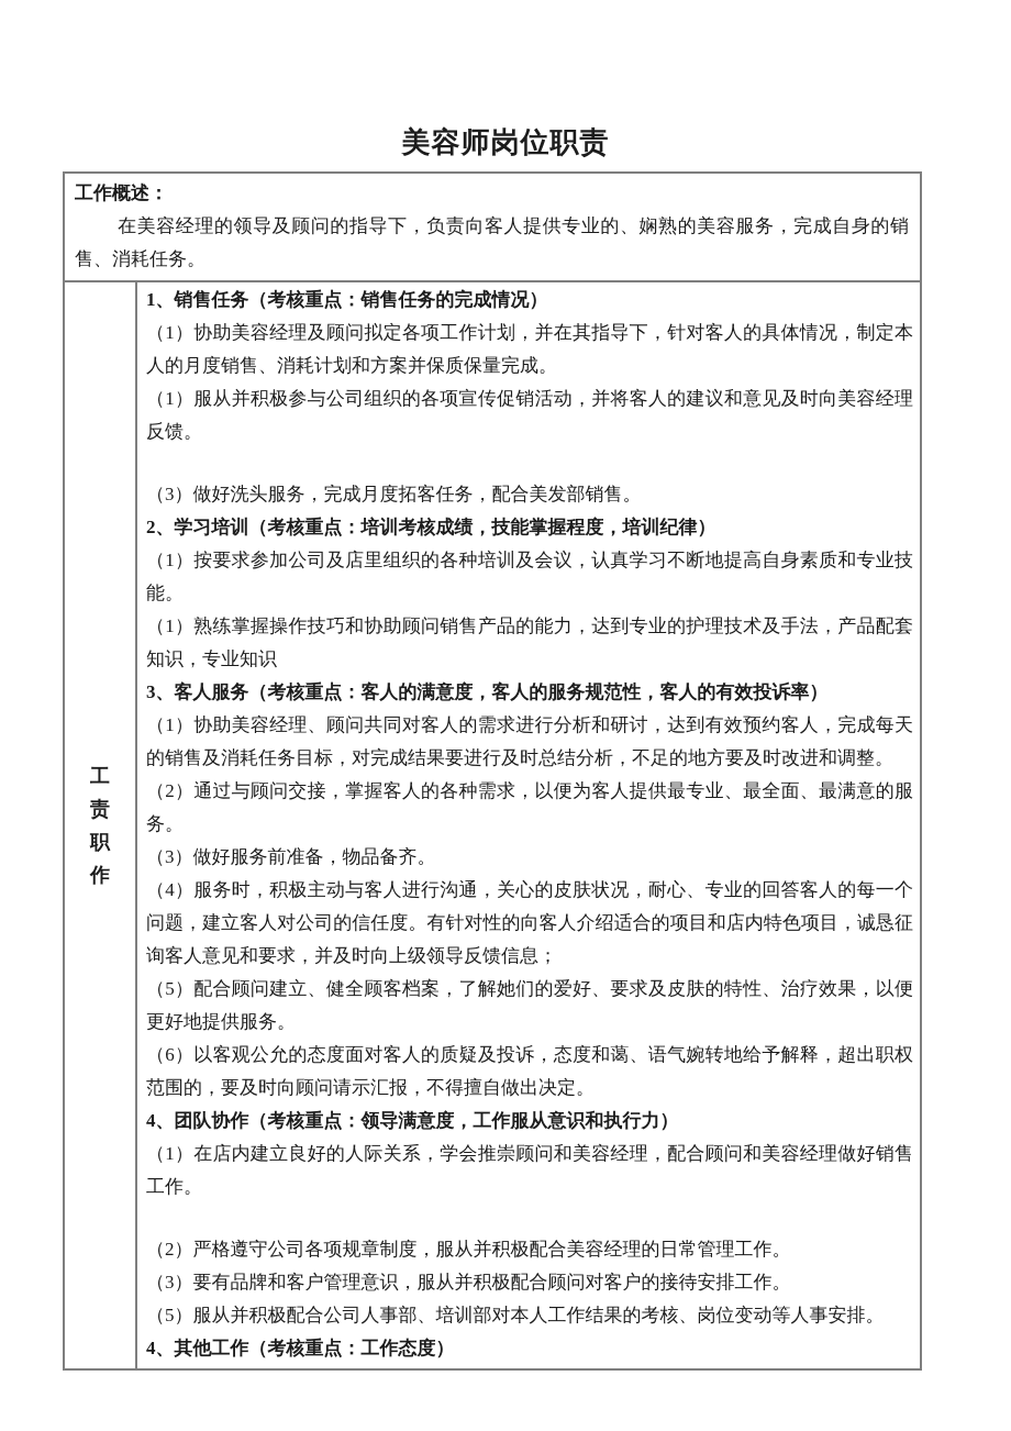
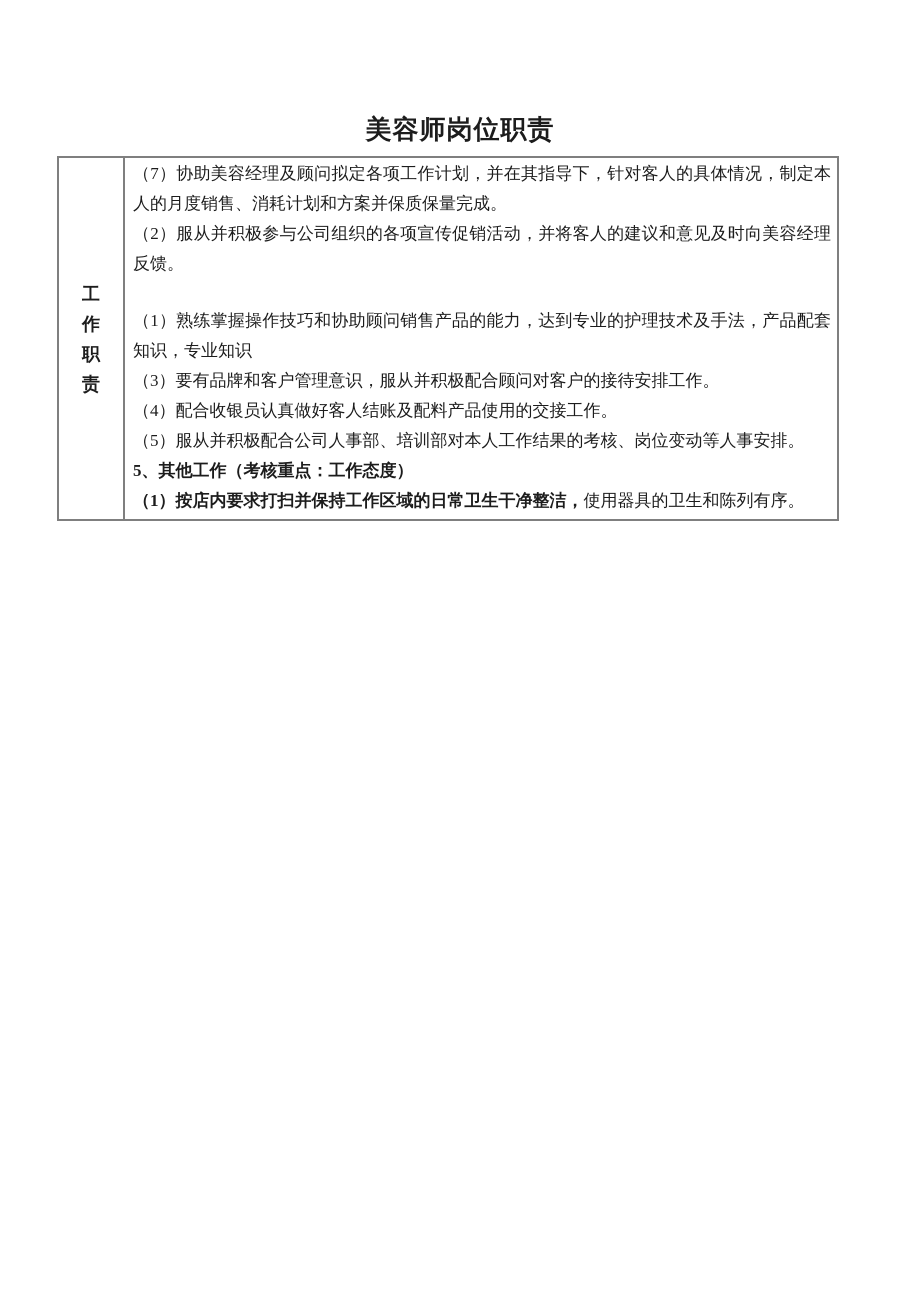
  美容师岗位职责
- 工作概述：
- 在美容经理的领导及顾问的指导下，负责向客人提供专业的、娴熟的美容服务，完成自身的销售、消耗任务。
  工
- 责
+ 作
  职
- 作
+ 责
- 1、销售任务（考核重点：销售任务的完成情况）
- （1）协助美容经理及顾问拟定各项工作计划，并在其指导下，针对客人的具体情况，制定本人的月度销售、消耗计划和方案并保质保量完成。
+ （7）协助美容经理及顾问拟定各项工作计划，并在其指导下，针对客人的具体情况，制定本人的月度销售、消耗计划和方案并保质保量完成。
- （1）服从并积极参与公司组织的各项宣传促销活动，并将客人的建议和意见及时向美容经理反馈。
+ （2）服从并积极参与公司组织的各项宣传促销活动，并将客人的建议和意见及时向美容经理反馈。
- （3）做好洗头服务，完成月度拓客任务，配合美发部销售。
- 2、学习培训（考核重点：培训考核成绩，技能掌握程度，培训纪律）
- （1）按要求参加公司及店里组织的各种培训及会议，认真学习不断地提高自身素质和专业技能。
  （1）熟练掌握操作技巧和协助顾问销售产品的能力，达到专业的护理技术及手法，产品配套知识，专业知识
- 3、客人服务（考核重点：客人的满意度，客人的服务规范性，客人的有效投诉率）
- （1）协助美容经理、顾问共同对客人的需求进行分析和研讨，达到有效预约客人，完成每天的销售及消耗任务目标，对完成结果要进行及时总结分析，不足的地方要及时改进和调整。
- （2）通过与顾问交接，掌握客人的各种需求，以便为客人提供最专业、最全面、最满意的服务。
- （3）做好服务前准备，物品备齐。
- （4）服务时，积极主动与客人进行沟通，关心的皮肤状况，耐心、专业的回答客人的每一个问题，建立客人对公司的信任度。有针对性的向客人介绍适合的项目和店内特色项目，诚恳征询客人意见和要求，并及时向上级领导反馈信息；
- （5）配合顾问建立、健全顾客档案，了解她们的爱好、要求及皮肤的特性、治疗效果，以便更好地提供服务。
- （6）以客观公允的态度面对客人的质疑及投诉，态度和蔼、语气婉转地给予解释，超出职权范围的，要及时向顾问请示汇报，不得擅自做出决定。
- 4、团队协作（考核重点：领导满意度，工作服从意识和执行力）
- （1）在店内建立良好的人际关系，学会推崇顾问和美容经理，配合顾问和美容经理做好销售工作。
- （2）严格遵守公司各项规章制度，服从并积极配合美容经理的日常管理工作。
  （3）要有品牌和客户管理意识，服从并积极配合顾问对客户的接待安排工作。
+ （4）配合收银员认真做好客人结账及配料产品使用的交接工作。
  （5）服从并积极配合公司人事部、培训部对本人工作结果的考核、岗位变动等人事安排。
- 4、其他工作（考核重点：工作态度）
+ 5、其他工作（考核重点：工作态度）
+ （1）按店内要求打扫并保持工作区域的日常卫生干净整洁，使用器具的卫生和陈列有序。
